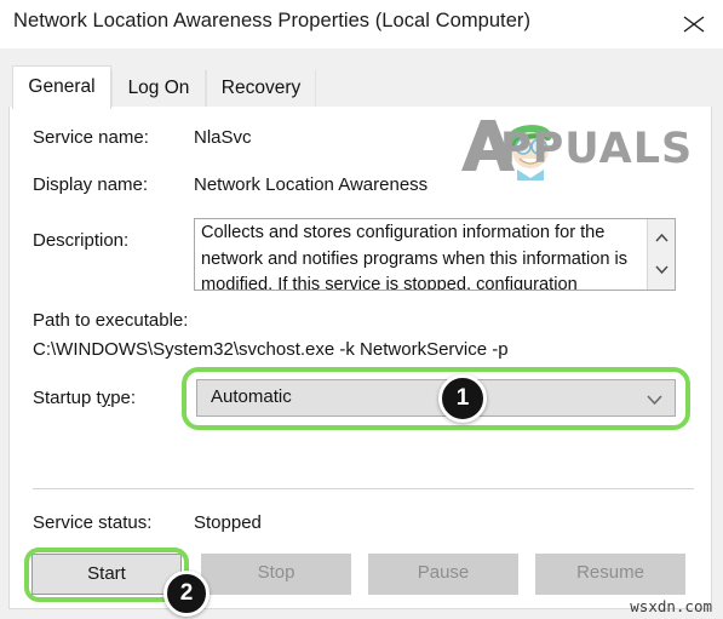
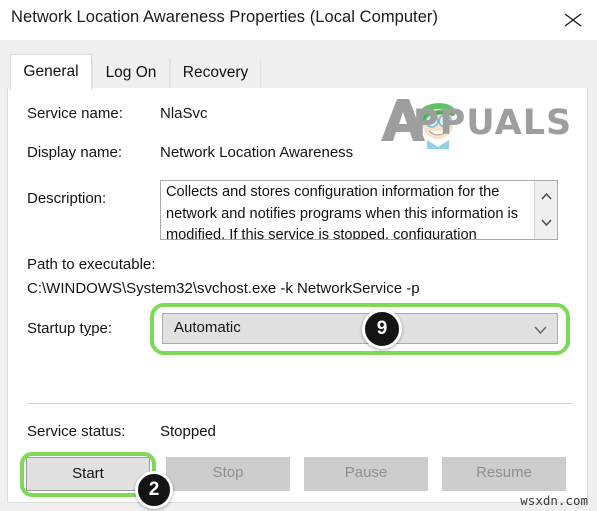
  Network Location Awareness Properties (Local Computer)
  General
  Log On
  Recovery
  PPUALS
  Service name:
  NlaSvc
  Display name:
  Network Location Awareness
  Description:
  Collects and stores configuration information for the network and notifies programs when this information is modified. If this service is stopped, configuration
  Path to executable:
  C:\WINDOWS\System32\svchost.exe -k NetworkService -p
  Startup type:
  Automatic
- 1
+ 9
  Service status:
  Stopped
  Start
  Stop
  Pause
  Resume
  2
  wsxdn.com
